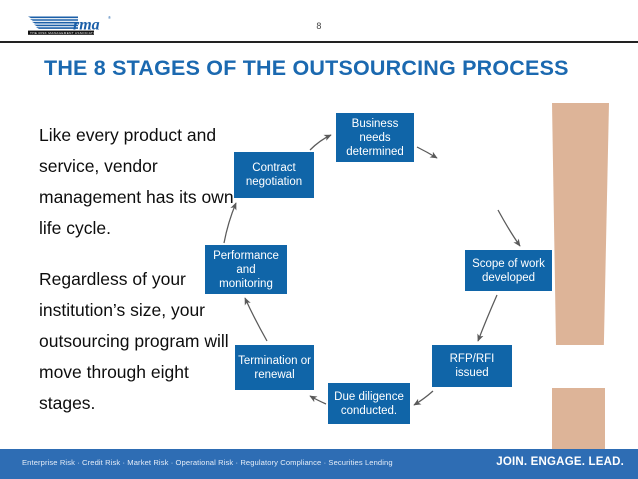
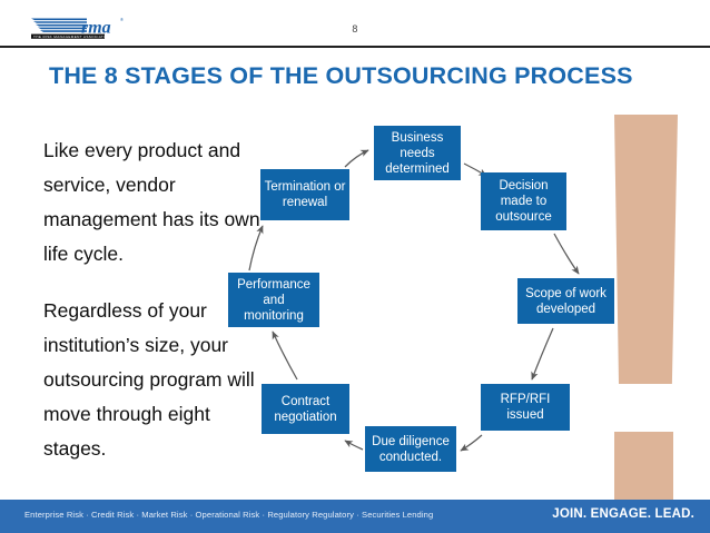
  rma
  8
  THE 8 STAGES OF THE OUTSOURCING PROCESS
  Like every product and service, vendor management has its own life cycle.
  Regardless of your institution’s size, your outsourcing program will move through eight stages.
  Business needs determined
+ Decision made to outsource
  Scope of work developed
  RFP/RFI issued
  Due diligence conducted.
- Termination or renewal
+ Contract negotiation
  Performance and monitoring
- Contract negotiation
+ Termination or renewal
- Enterprise Risk · Credit Risk · Market Risk · Operational Risk · Regulatory Compliance · Securities Lending
+ Enterprise Risk · Credit Risk · Market Risk · Operational Risk · Regulatory Regulatory · Securities Lending
  JOIN. ENGAGE. LEAD.
